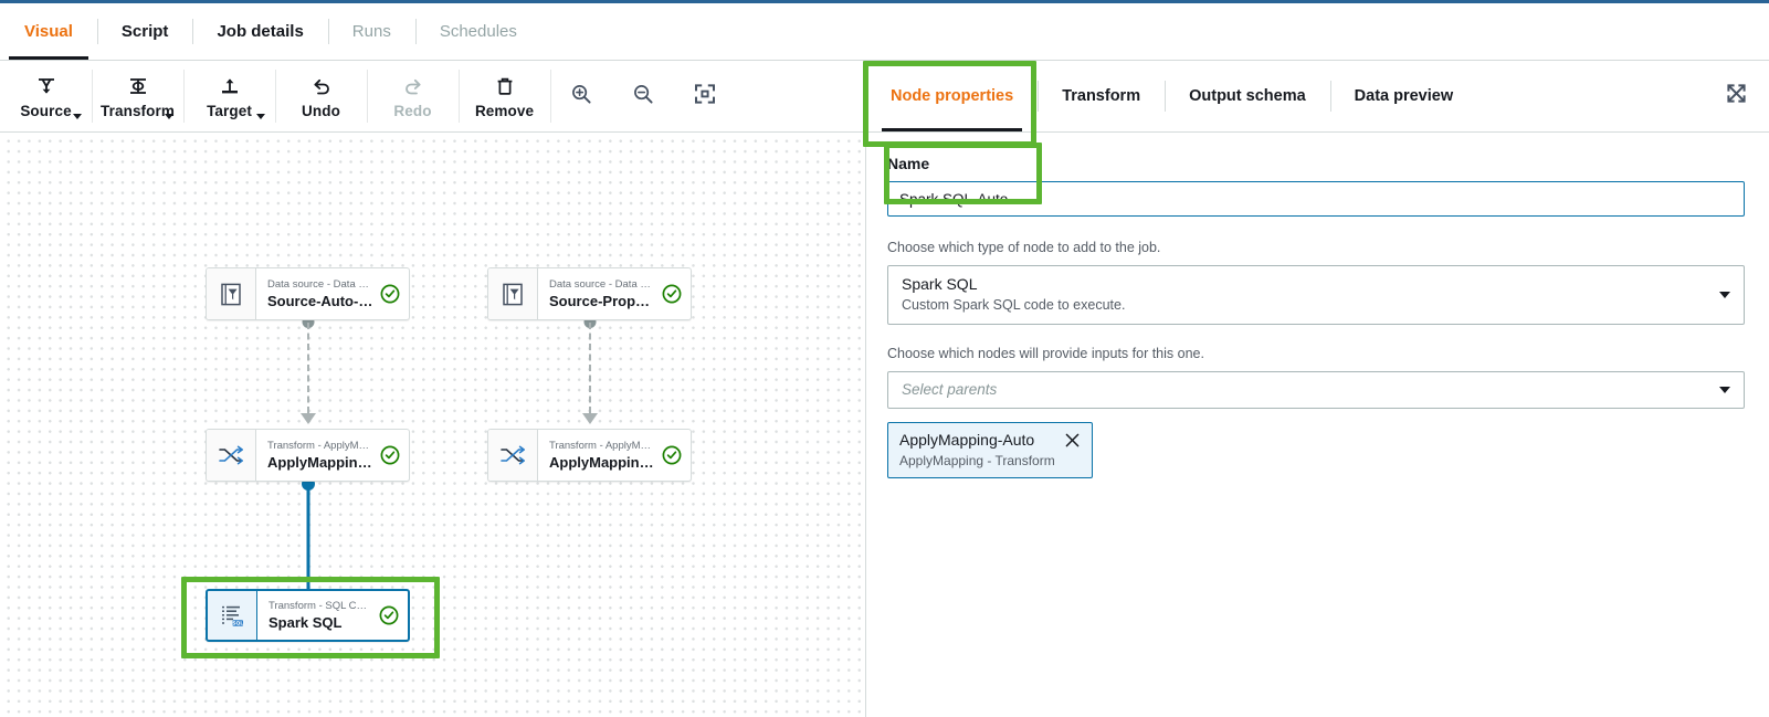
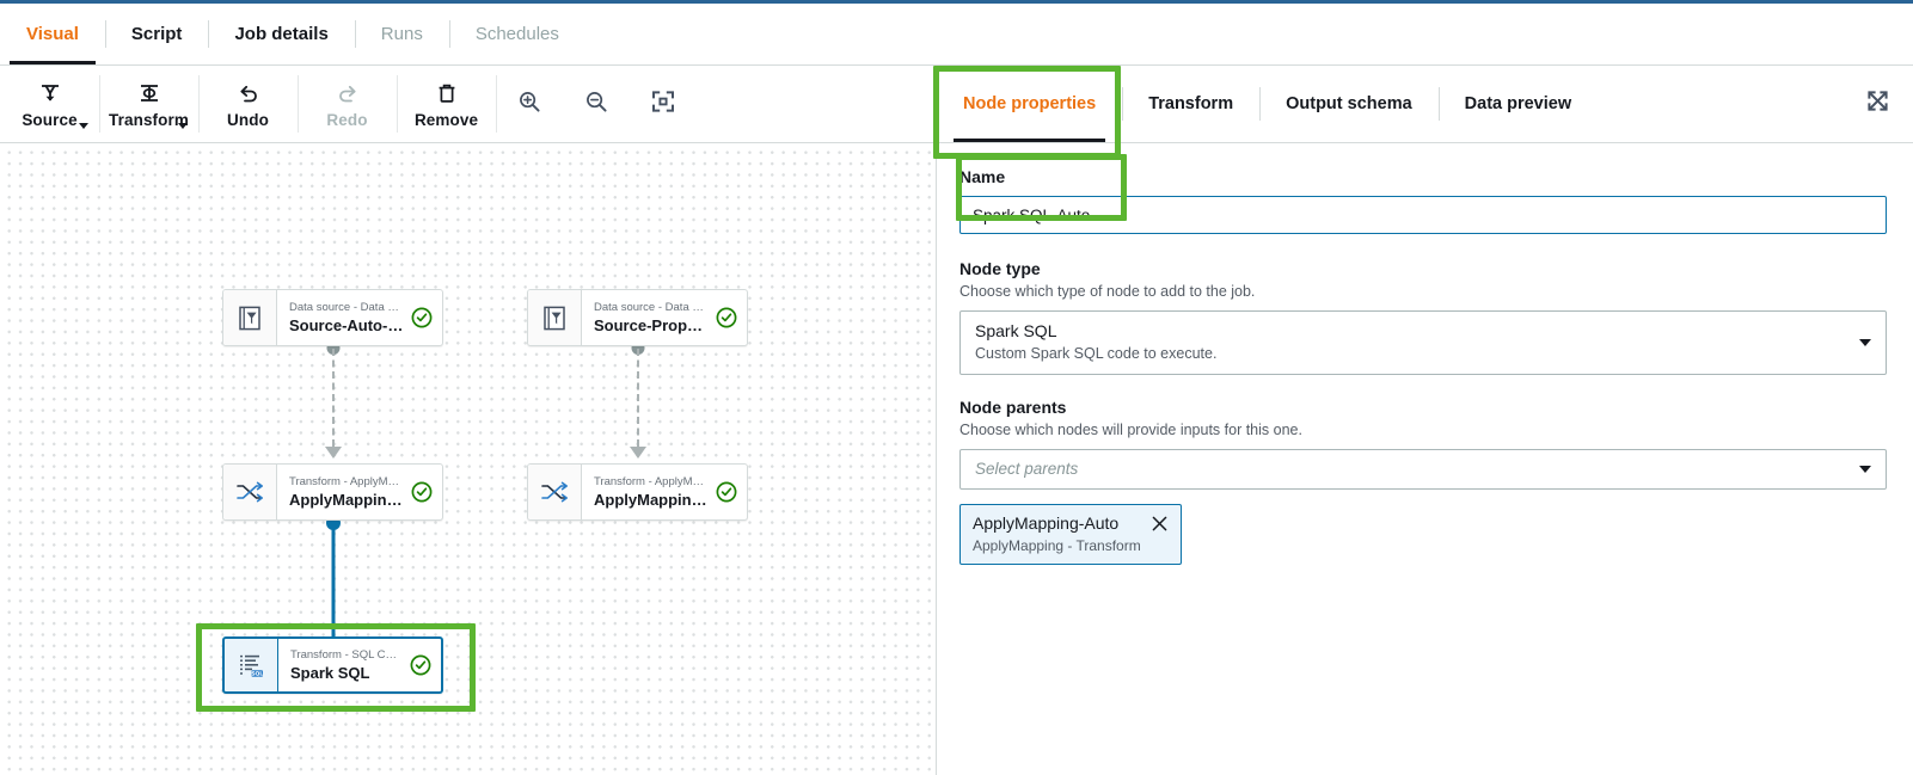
  Visual
  Script
  Job details
  Runs
  Schedules
  Source
  Transform
- Target
  Undo
  Redo
  Remove
  Data source - Data Cat
  Source-Auto-D
  Data source - Data Cat
  Source-Propert
  Transform - ApplyMapp
  ApplyMapping-
  Transform - ApplyMapp
  Transform - SQL Code
  Spark SQL
  Node properties
  Transform
  Output schema
  Data preview
  Name
  Spark SQL-Auto
+ Node type
  Choose which type of node to add to the job.
  Spark SQL
  Custom Spark SQL code to execute.
+ Node parents
  Choose which nodes will provide inputs for this one.
  Select parents
  ApplyMapping-Auto
  ApplyMapping - Transform
